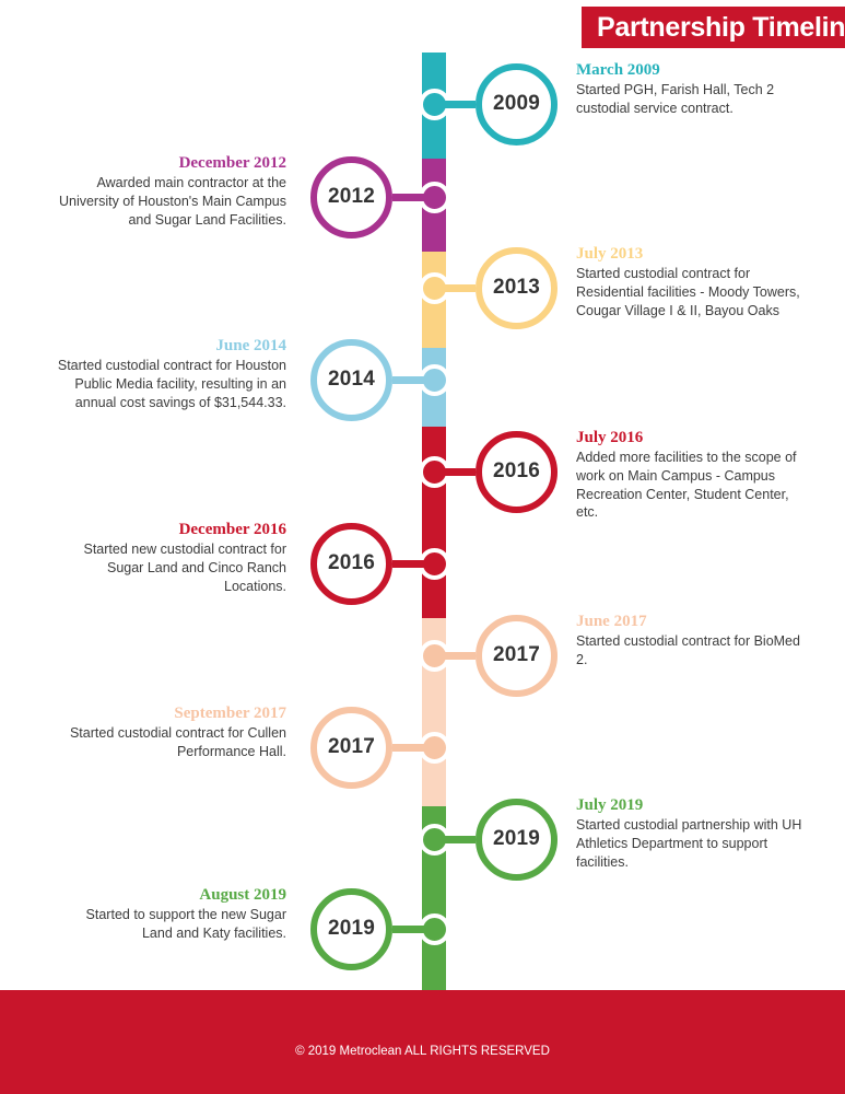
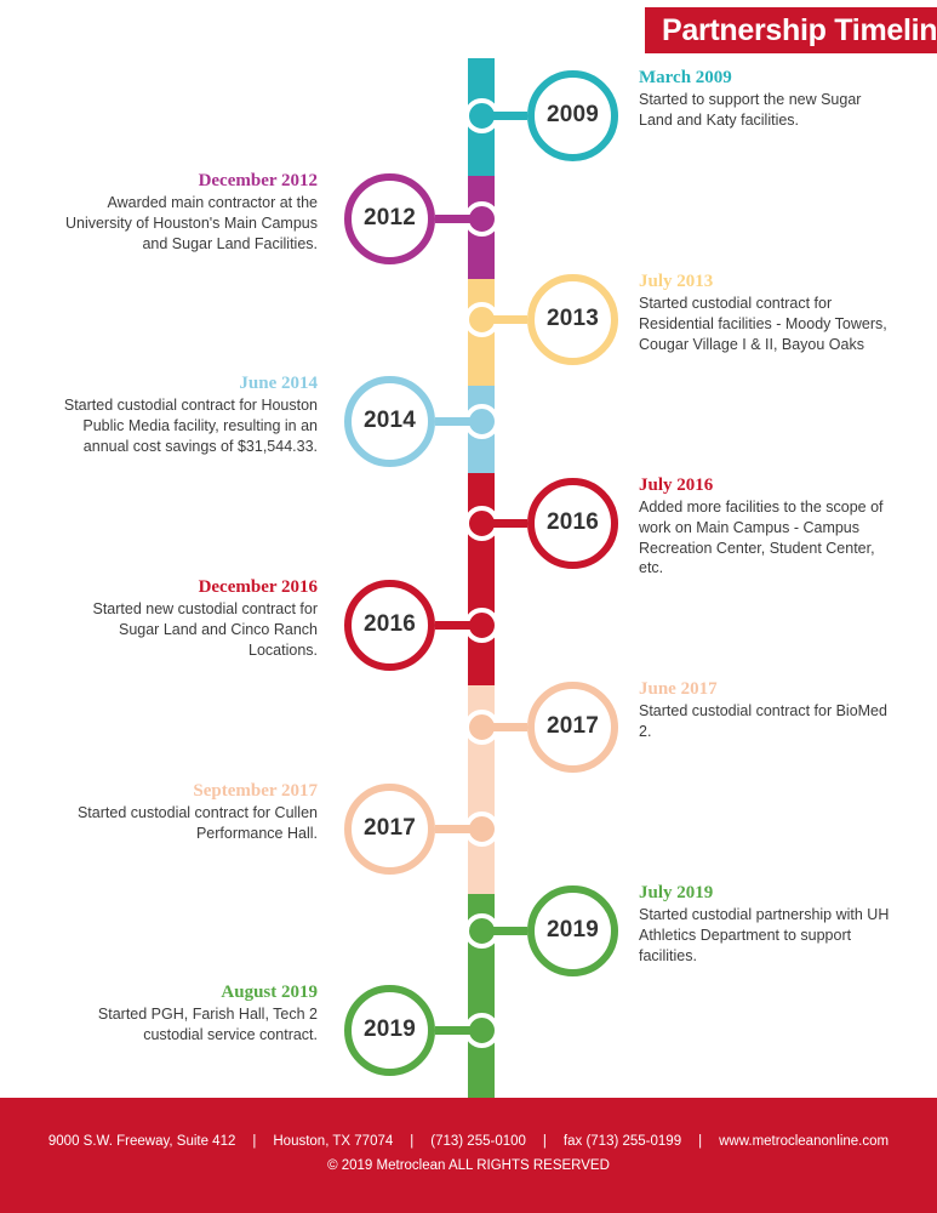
  Partnership Timelin
  2009
  March 2009
- Started PGH, Farish Hall, Tech 2 custodial service contract.
+ Started to support the new Sugar Land and Katy facilities.
  2012
  December 2012
  Awarded main contractor at the University of Houston's Main Campus and Sugar Land Facilities.
  2013
  July 2013
  Started custodial contract for Residential facilities - Moody Towers, Cougar Village I & II, Bayou Oaks
  2014
  June 2014
  Started custodial contract for Houston Public Media facility, resulting in an annual cost savings of $31,544.33.
  2016
  July 2016
  Added more facilities to the scope of work on Main Campus - Campus Recreation Center, Student Center, etc.
  2016
  December 2016
  Started new custodial contract for Sugar Land and Cinco Ranch Locations.
  2017
  June 2017
  Started custodial contract for BioMed 2.
  2017
  September 2017
  Started custodial contract for Cullen Performance Hall.
  2019
  July 2019
  Started custodial partnership with UH Athletics Department to support facilities.
  2019
  August 2019
- Started to support the new Sugar Land and Katy facilities.
+ Started PGH, Farish Hall, Tech 2 custodial service contract.
+ 9000 S.W. Freeway, Suite 412 | Houston, TX 77074 | (713) 255-0100 | fax (713) 255-0199 | www.metrocleanonline.com
  © 2019 Metroclean ALL RIGHTS RESERVED
